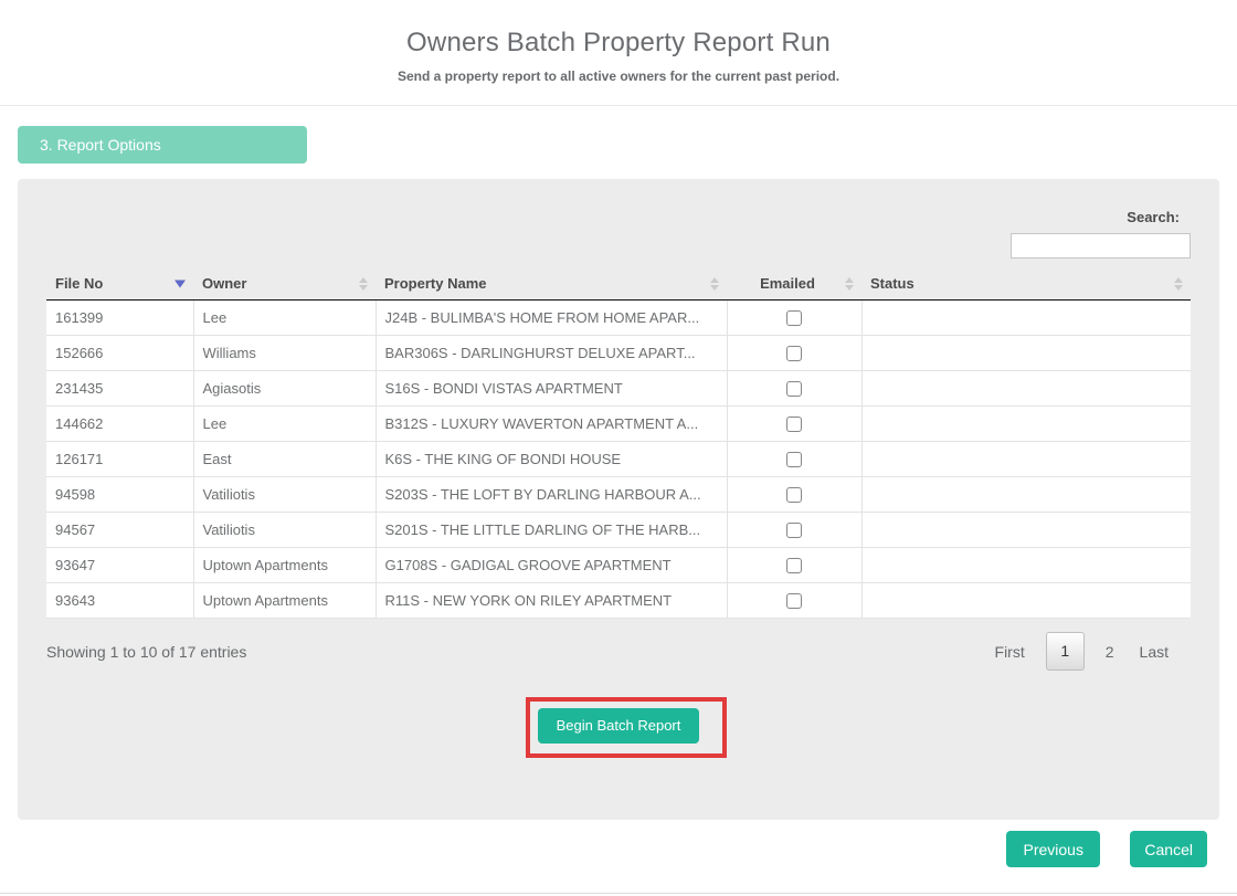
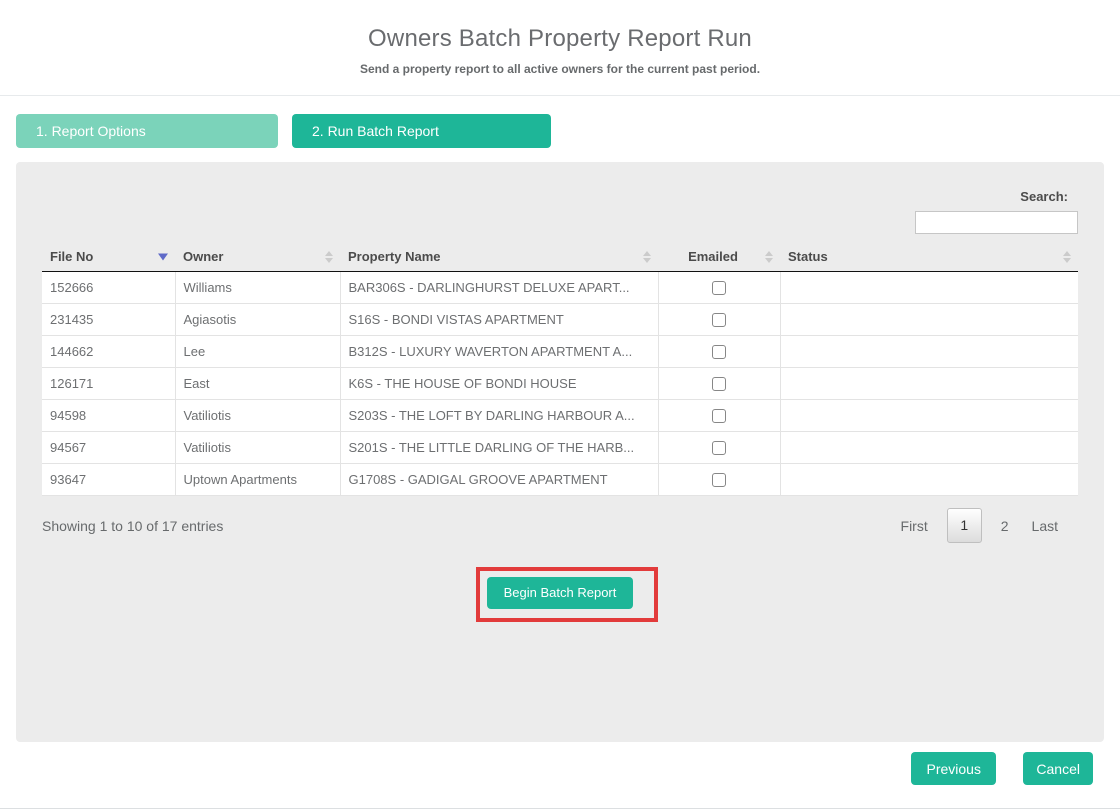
  Owners Batch Property Report Run
  Send a property report to all active owners for the current past period.
- 3. Report Options
+ 1. Report Options
+ 2. Run Batch Report
  Search:
  File No	Owner	Property Name	Emailed	Status
- 161399	Lee	J24B - BULIMBA'S HOME FROM HOME APAR...
  152666	Williams	BAR306S - DARLINGHURST DELUXE APART...
  231435	Agiasotis	S16S - BONDI VISTAS APARTMENT
  144662	Lee	B312S - LUXURY WAVERTON APARTMENT A...
- 126171	East	K6S - THE KING OF BONDI HOUSE
+ 126171	East	K6S - THE HOUSE OF BONDI HOUSE
  94598	Vatiliotis	S203S - THE LOFT BY DARLING HARBOUR A...
  94567	Vatiliotis	S201S - THE LITTLE DARLING OF THE HARB...
  93647	Uptown Apartments	G1708S - GADIGAL GROOVE APARTMENT
- 93643	Uptown Apartments	R11S - NEW YORK ON RILEY APARTMENT
  Showing 1 to 10 of 17 entries
  First
  1
  2
  Last
  Begin Batch Report
  Previous Cancel
